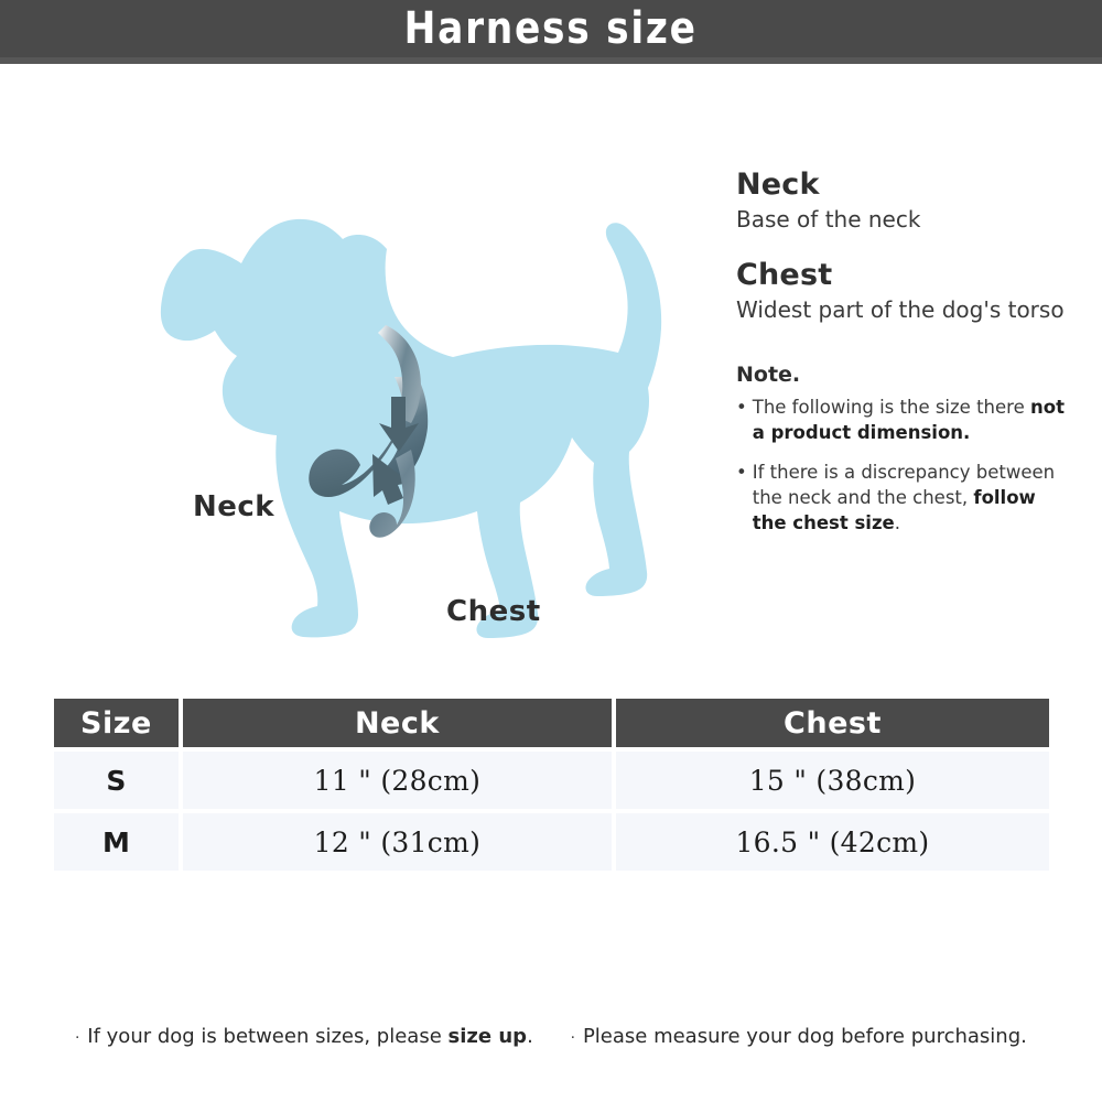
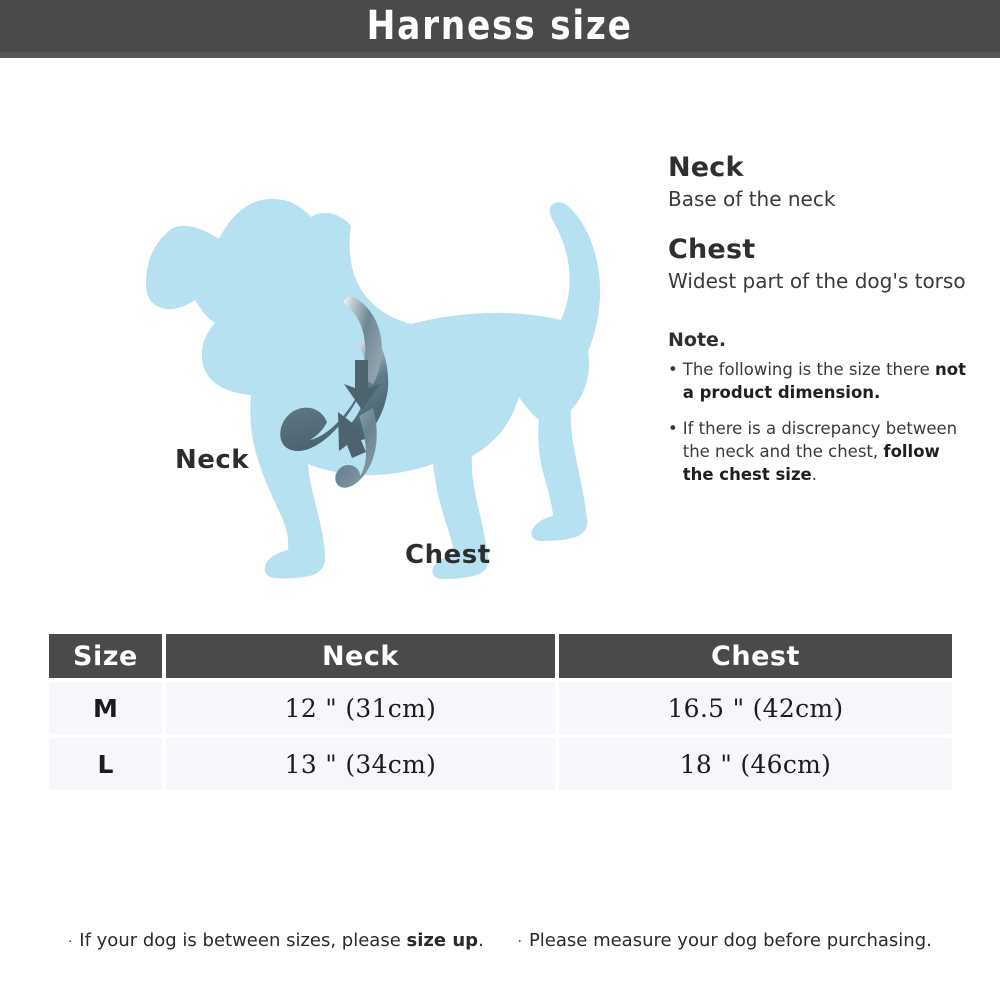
  Harness size
  Neck
  Chest
  Neck
  Base of the neck
  Chest
  Widest part of the dog's torso
  Note.
  •
  The following is the size there not a product dimension.
  •
  If there is a discrepancy between the neck and the chest, follow the chest size.
  Size	Neck	Chest
- S	11 " (28cm)	15 " (38cm)
  M	12 " (31cm)	16.5 " (42cm)
+ L	13 " (34cm)	18 " (46cm)
  ·
  If your dog is between sizes, please size up.
  ·
  Please measure your dog before purchasing.
